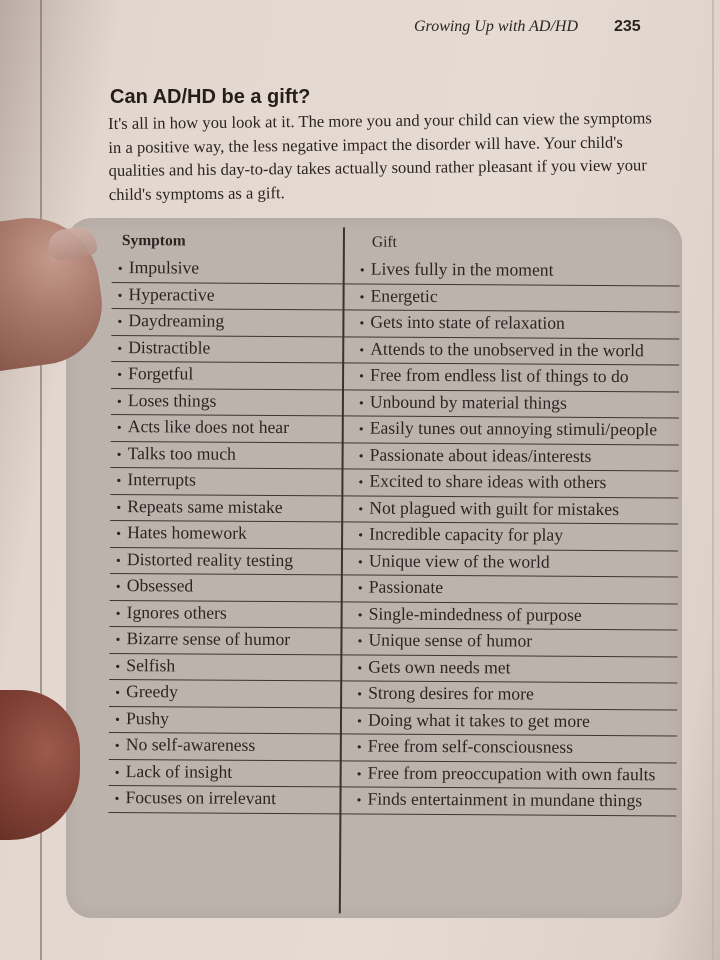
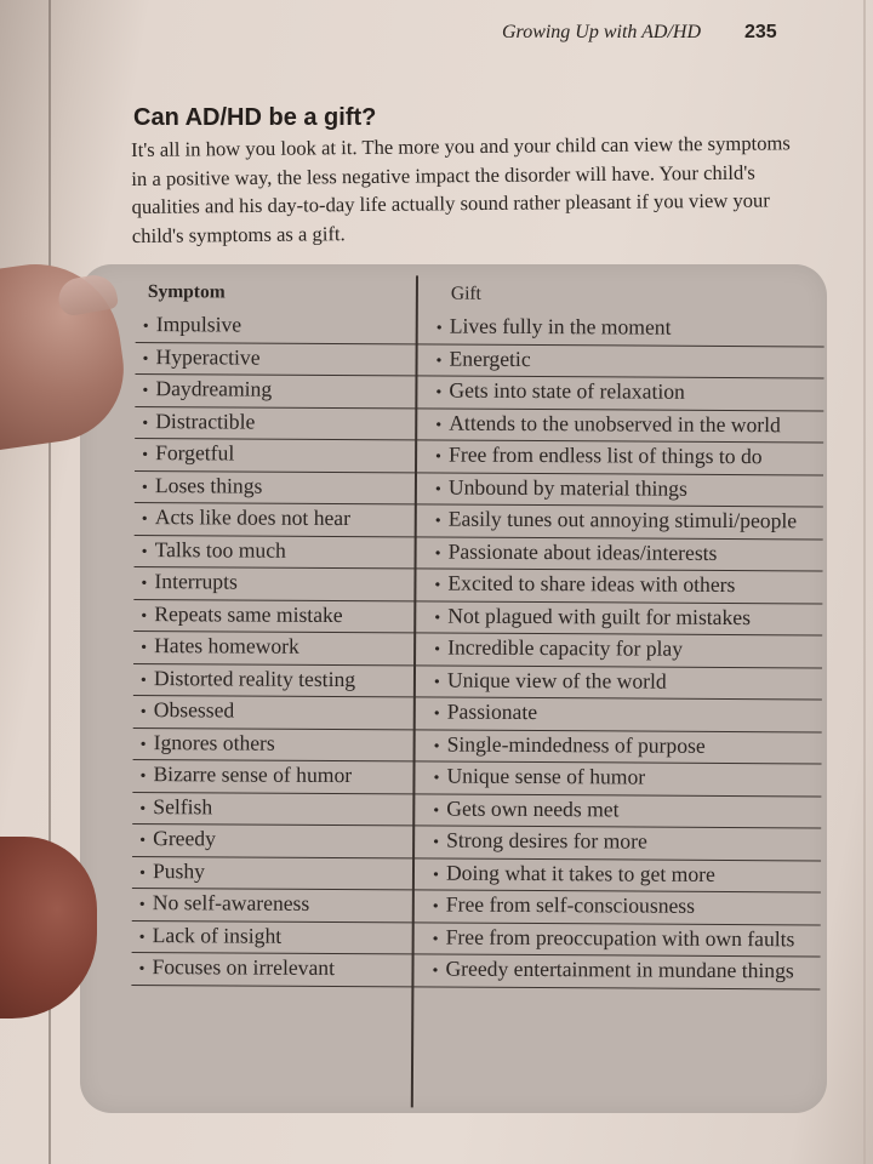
  Growing Up with AD/HD
  235
  Can AD/HD be a gift?
- It's all in how you look at it. The more you and your child can view the symptoms in a positive way, the less negative impact the disorder will have. Your child's qualities and his day-to-day takes actually sound rather pleasant if you view your child's symptoms as a gift.
+ It's all in how you look at it. The more you and your child can view the symptoms in a positive way, the less negative impact the disorder will have. Your child's qualities and his day-to-day life actually sound rather pleasant if you view your child's symptoms as a gift.
  Symptom
  Gift
  • Impulsive
  • Lives fully in the moment
  • Hyperactive
  • Energetic
  • Daydreaming
  • Gets into state of relaxation
  • Distractible
  • Attends to the unobserved in the world
  • Forgetful
  • Free from endless list of things to do
  • Loses things
  • Unbound by material things
  • Acts like does not hear
  • Easily tunes out annoying stimuli/people
  • Talks too much
  • Passionate about ideas/interests
  • Interrupts
  • Excited to share ideas with others
  • Repeats same mistake
  • Not plagued with guilt for mistakes
  • Hates homework
  • Incredible capacity for play
  • Distorted reality testing
  • Unique view of the world
  • Obsessed
  • Passionate
  • Ignores others
  • Single-mindedness of purpose
  • Bizarre sense of humor
  • Unique sense of humor
  • Selfish
  • Gets own needs met
  • Greedy
  • Strong desires for more
  • Pushy
  • Doing what it takes to get more
  • No self-awareness
  • Free from self-consciousness
  • Lack of insight
  • Free from preoccupation with own faults
  • Focuses on irrelevant
- • Finds entertainment in mundane things
+ • Greedy entertainment in mundane things
